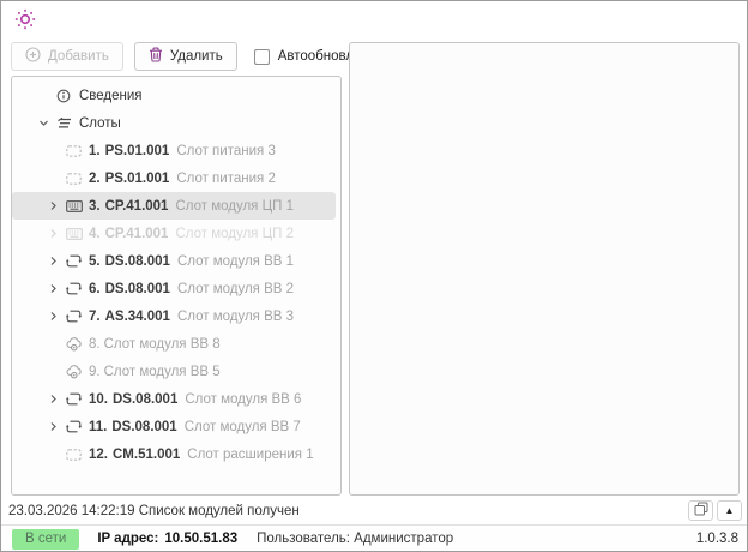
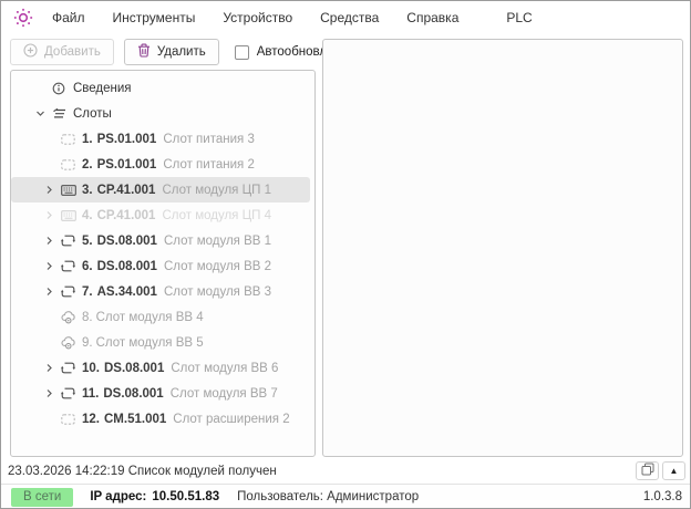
+ Файл
+ Инструменты
+ Устройство
+ Средства
+ Справка
+ PLC
  Добавить
  Удалить
  Сведения
  Слоты
  1.
  PS.01.001
  Слот питания 3
  2.
  PS.01.001
  Слот питания 2
  3.
  CP.41.001
  Слот модуля ЦП 1
  4.
  CP.41.001
- Слот модуля ЦП 2
+ Слот модуля ЦП 4
  5.
  DS.08.001
  Слот модуля ВВ 1
  6.
  DS.08.001
  Слот модуля ВВ 2
  7.
  AS.34.001
  Слот модуля ВВ 3
  8.
- Слот модуля ВВ 8
+ Слот модуля ВВ 4
  9.
  Слот модуля ВВ 5
  10.
  DS.08.001
  Слот модуля ВВ 6
  11.
  DS.08.001
  Слот модуля ВВ 7
  12.
  CM.51.001
- Слот расширения 1
+ Слот расширения 2
  23.03.2026 14:22:19 Список модулей получен
  ▲
  В сети
  IP адрес:
  10.50.51.83
  Пользователь: Администратор
  1.0.3.8
